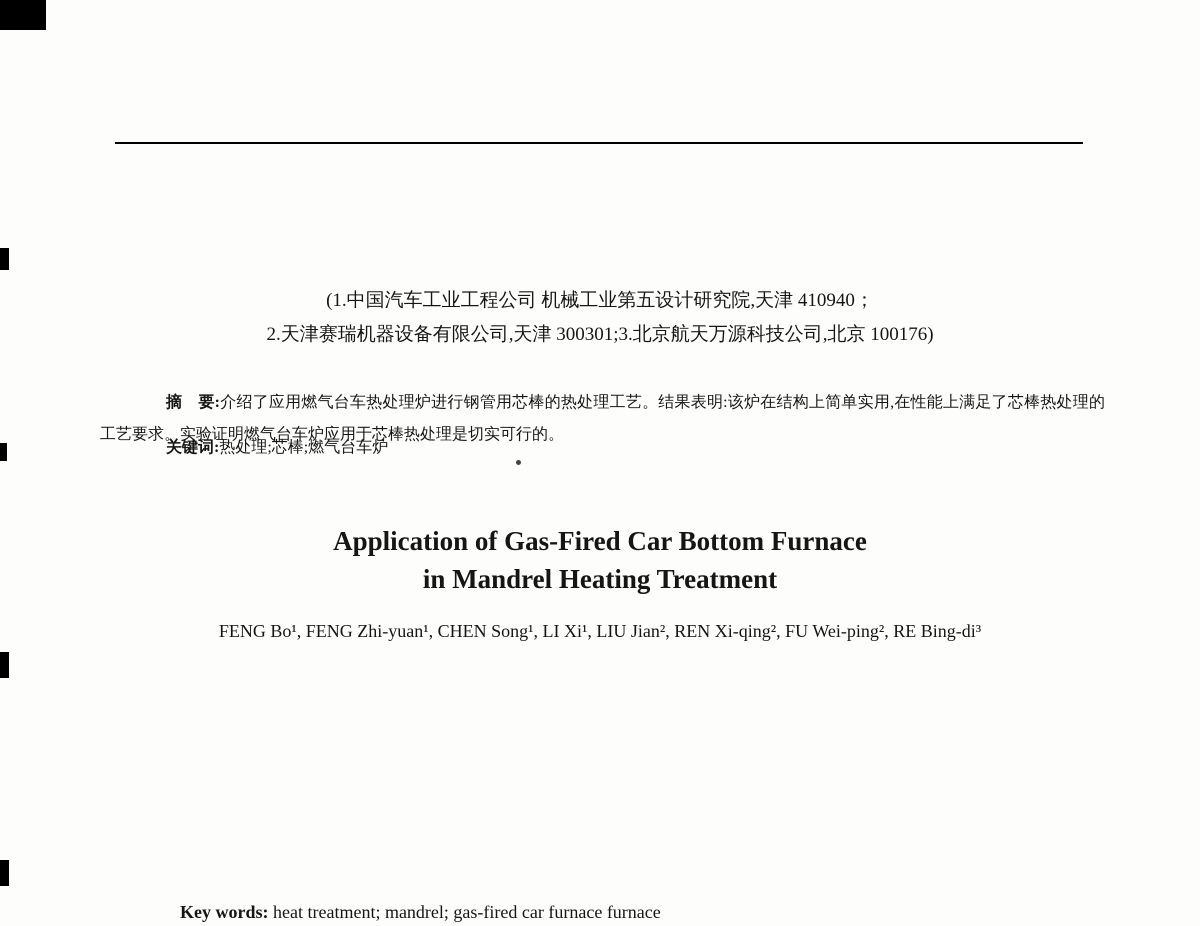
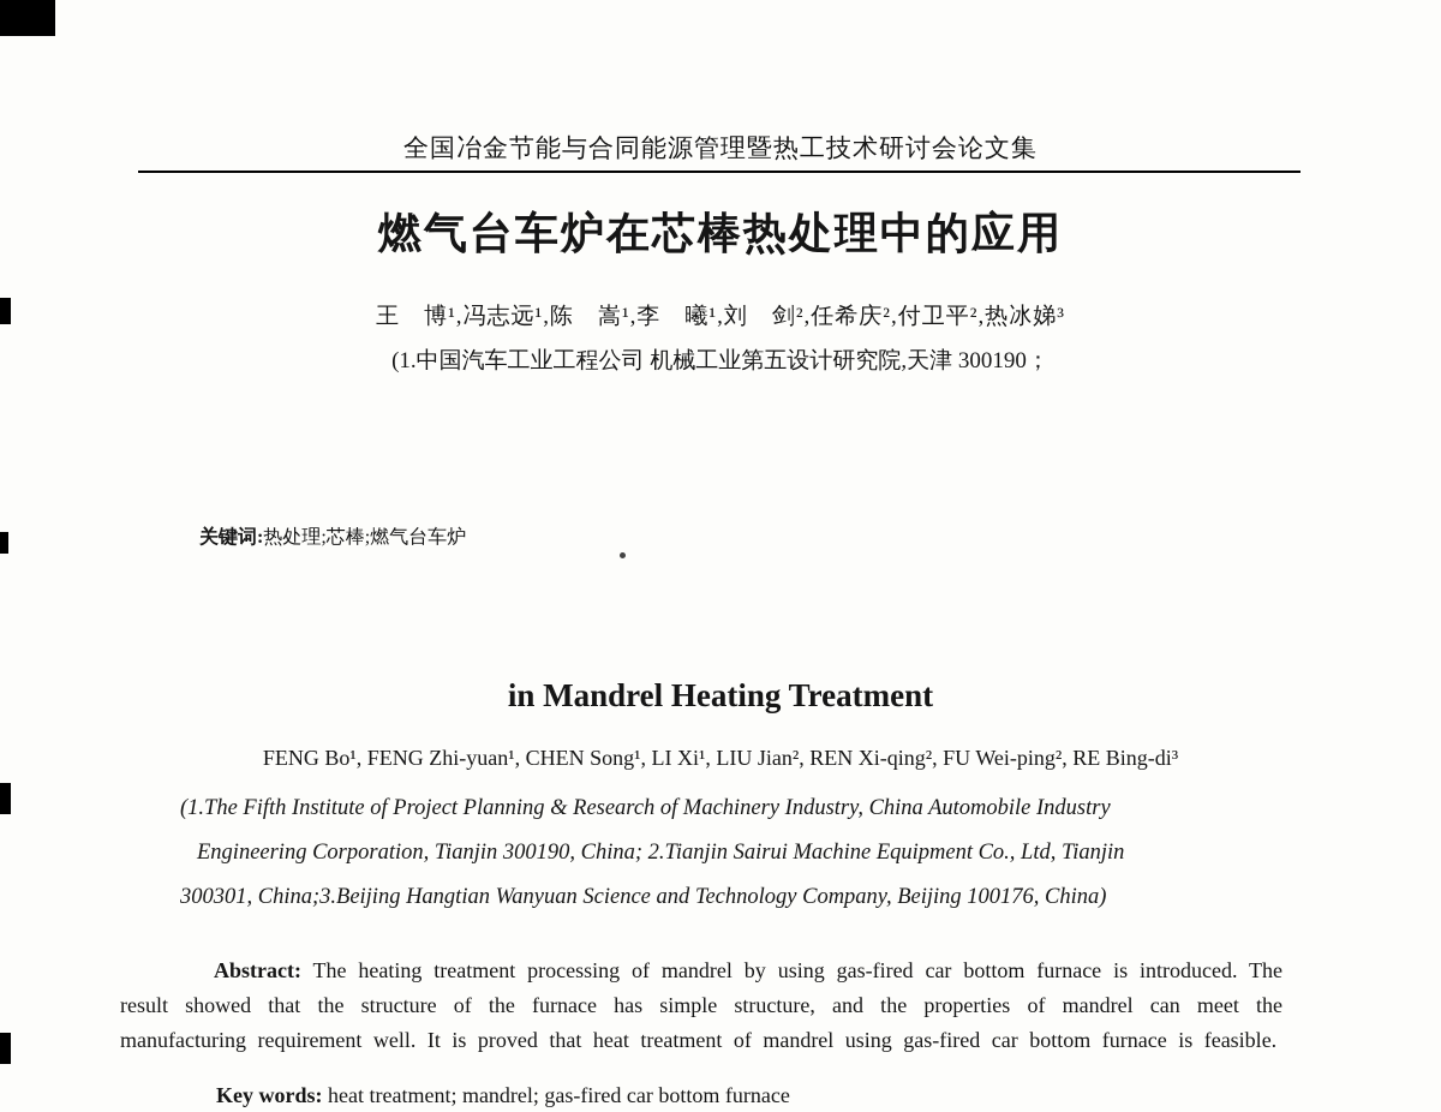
+ 全国冶金节能与合同能源管理暨热工技术研讨会论文集
+ 燃气台车炉在芯棒热处理中的应用
+ 王 博¹,冯志远¹,陈 嵩¹,李 曦¹,刘 剑²,任希庆²,付卫平²,热冰娣³
- (1.中国汽车工业工程公司 机械工业第五设计研究院,天津 410940；
+ (1.中国汽车工业工程公司 机械工业第五设计研究院,天津 300190；
- 2.天津赛瑞机器设备有限公司,天津 300301;3.北京航天万源科技公司,北京 100176)
- 摘 要:介绍了应用燃气台车热处理炉进行钢管用芯棒的热处理工艺。结果表明:该炉在结构上简单实用,在性能上满足了芯棒热处理的工艺要求。实验证明燃气台车炉应用于芯棒热处理是切实可行的。
  关键词:热处理;芯棒;燃气台车炉
- Application of Gas-Fired Car Bottom Furnace
  in Mandrel Heating Treatment
  FENG Bo¹, FENG Zhi-yuan¹, CHEN Song¹, LI Xi¹, LIU Jian², REN Xi-qing², FU Wei-ping², RE Bing-di³
+ (1.The Fifth Institute of Project Planning & Research of Machinery Industry, China Automobile Industry
+ Engineering Corporation, Tianjin 300190, China; 2.Tianjin Sairui Machine Equipment Co., Ltd, Tianjin
+ 300301, China;3.Beijing Hangtian Wanyuan Science and Technology Company, Beijing 100176, China)
+ Abstract: The heating treatment processing of mandrel by using gas-fired car bottom furnace is introduced. The result showed that the structure of the furnace has simple structure, and the properties of mandrel can meet the manufacturing requirement well. It is proved that heat treatment of mandrel using gas-fired car bottom furnace is feasible.
- Key words: heat treatment; mandrel; gas-fired car furnace furnace
+ Key words: heat treatment; mandrel; gas-fired car bottom furnace
